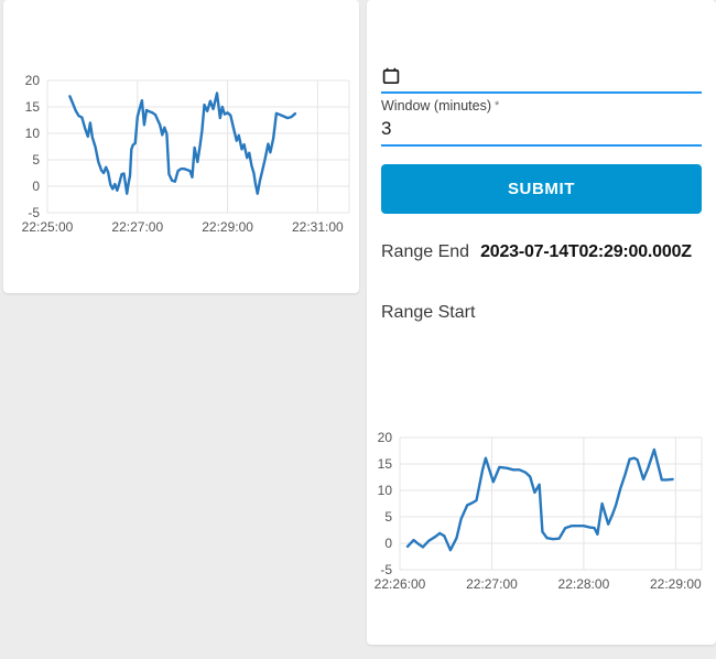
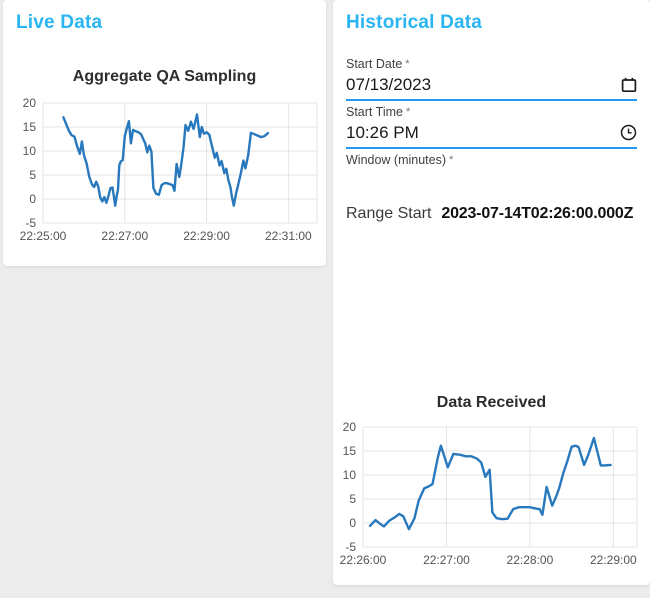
+ Live Data
+ Aggregate QA Sampling
  -5
  0
  5
  10
  15
  20
  22:25:00
  22:27:00
  22:29:00
  22:31:00
+ Historical Data
+ Start Date *
+ 07/13/2023
+ Start Time *
+ 10:26 PM
  Window (minutes) *
- 3
- SUBMIT
- Range End
- 2023-07-14T02:29:00.000Z
  Range Start
+ 2023-07-14T02:26:00.000Z
+ Data Received
  -5
  0
  5
  10
  15
  20
  22:26:00
  22:27:00
  22:28:00
  22:29:00
